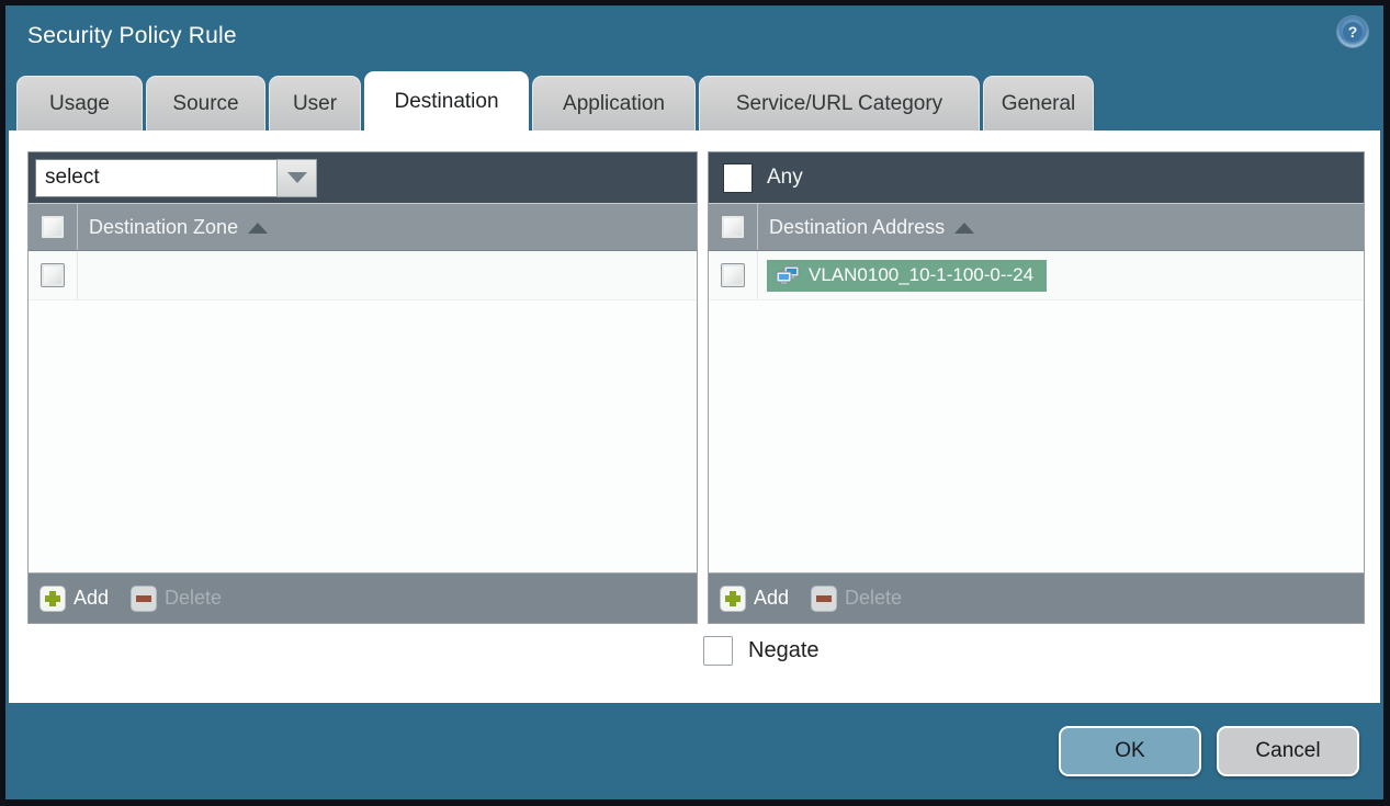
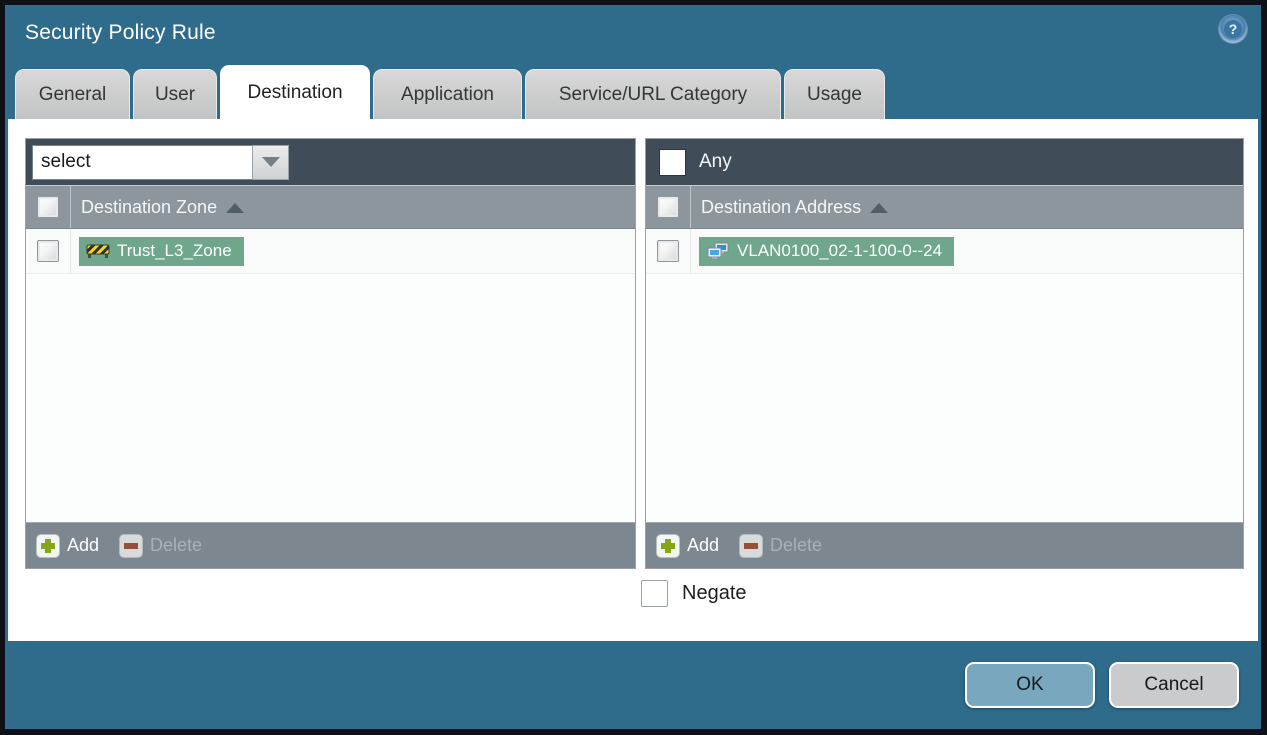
  Security Policy Rule
  ?
- Usage
+ General
- Source
  User
  Destination
  Application
  Service/URL Category
- General
+ Usage
  select
  Destination Zone
+ Trust_L3_Zone
  Add
  Delete
  Any
  Destination Address
- VLAN0100_10-1-100-0--24
+ VLAN0100_02-1-100-0--24
  Add
  Delete
  Negate
  OK
  Cancel
